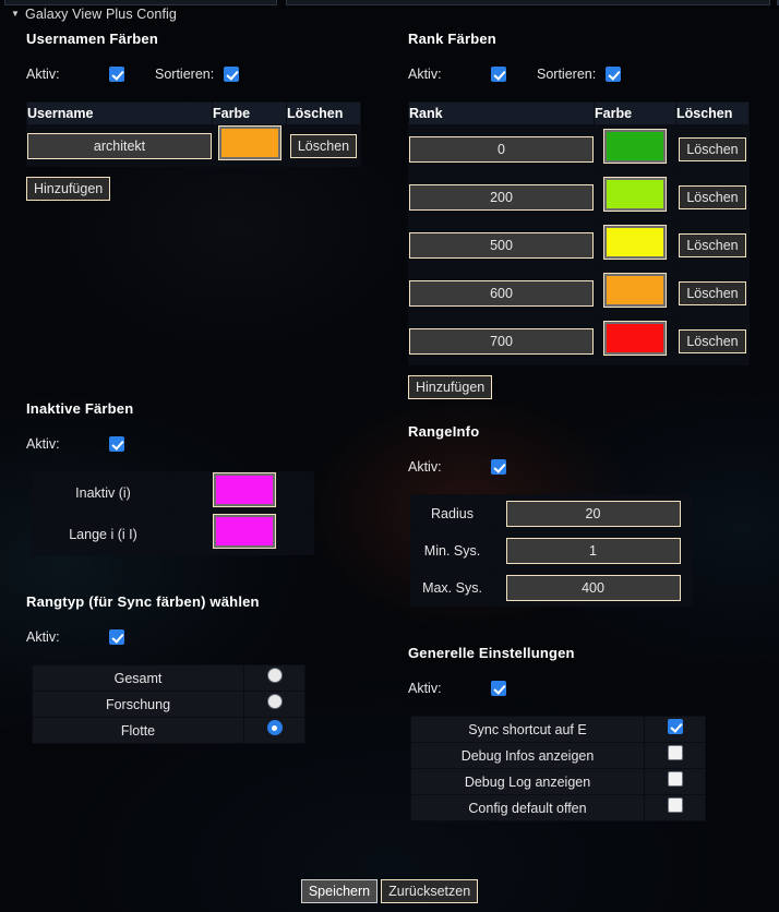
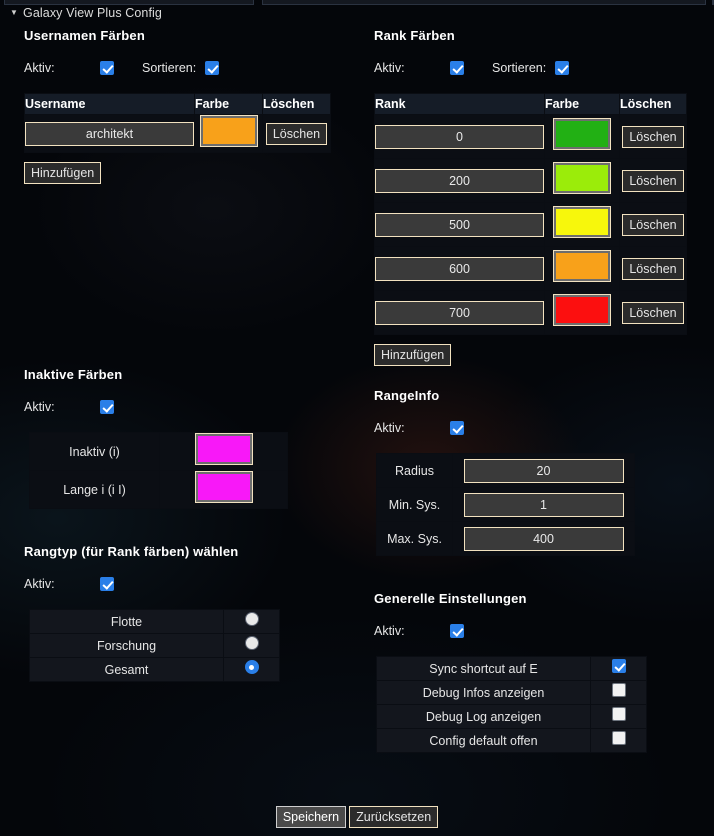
  ▼
  Galaxy View Plus Config
  Usernamen Färben
  Aktiv:
  Sortieren:
  Username	Farbe	Löschen
  architekt		Löschen
  Hinzufügen
  Inaktive Färben
  Aktiv:
  Inaktiv (i)
  Lange i (i I)
- Rangtyp (für Sync färben) wählen
+ Rangtyp (für Rank färben) wählen
  Aktiv:
- Gesamt
+ Flotte
  Forschung
- Flotte
+ Gesamt
  Rank Färben
  Aktiv:
  Sortieren:
  Rank	Farbe	Löschen
  0		Löschen
  200		Löschen
  500		Löschen
  600		Löschen
  700		Löschen
  Hinzufügen
  RangeInfo
  Aktiv:
  Radius	20
  Min. Sys.	1
  Max. Sys.	400
  Generelle Einstellungen
  Aktiv:
  Sync shortcut auf E
  Debug Infos anzeigen
  Debug Log anzeigen
  Config default offen
  Speichern
  Zurücksetzen
